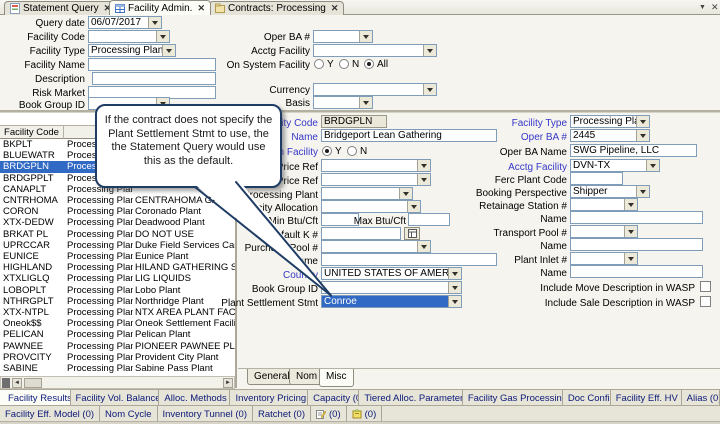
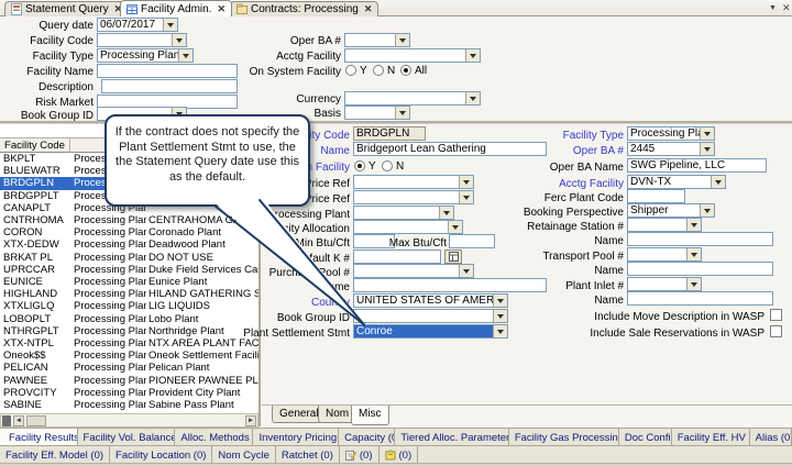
  Statement Query
  ✕
  Facility Admin.
  ✕
  Contracts: Processing
  ✕
  ✕
  Query date
  06/07/2017
  Facility Code
  Facility Type
  Processing Plan
  Facility Name
  Description
  Risk Market
  Book Group ID
  Oper BA #
  Acctg Facility
  On System Facility
  Y
  N
  All
  Currency
  Basis
  Facility Code
  BKPLT
  BLUEWATR
  BRDGPLN
  BRDGPPLT
  CANAPLT
  Processing Pla
  CNTRHOMA
  Processing Pla
  CORON
  Processing Pla
  Coronado Plant
  XTX-DEDW
  Processing Pla
  Deadwood Plant
  BRKAT PL
  Processing Pla
  DO NOT USE
  UPRCCAR
  Processing Pla
  Duke Field Services Ca
  EUNICE
  Processing Pla
  Eunice Plant
  HIGHLAND
  Processing Pla
  HILAND GATHERING S
  XTXLIGLQ
  Processing Pla
  LIG LIQUIDS
  LOBOPLT
  Processing Pla
  Lobo Plant
  NTHRGPLT
  Processing Pla
  Northridge Plant
  XTX-NTPL
  Processing Pla
  NTX AREA PLANT FAC
  Oneok$$
  Processing Pla
  Oneok Settlement Facili
  PELICAN
  Processing Pla
  Pelican Plant
  PAWNEE
  Processing Pla
  PIONEER PAWNEE PL
  PROVCITY
  Processing Pla
  Provident City Plant
  SABINE
  Processing Pla
  Sabine Pass Plant
  BRDGPLN
  Name
  Bridgeport Lean Gathering
  Y
  N
  rocessing Plant
  ity Allocation
  Min Btu/Cft
  Max Btu/Cft
  UNITED STATES OF AMER
  Book Group ID
  Plant Settlement Stmt
  Conroe
  Facility Type
  Processing Pl
  Oper BA #
  2445
  Oper BA Name
  SWG Pipeline, LLC
  Acctg Facility
  DVN-TX
  Ferc Plant Code
  Booking Perspective
  Shipper
  Retainage Station #
  Name
  Transport Pool #
  Name
  Plant Inlet #
  Name
  Include Move Description in WASP
- Include Sale Description in WASP
+ Include Sale Reservations in WASP
  Genera
  Nom
  Misc
  Facility Results
  Facility Vol. Balance
  Alloc. Methods
  Inventory Pricing
  Capacity (
  Tiered Alloc. Parameter
  Facility Gas Processin
  Doc Confi
  Facility Eff. HV
  Alias (0
  Facility Eff. Model (0)
+ Facility Location (0)
  Nom Cycle
- Inventory Tunnel (0)
  Ratchet (0)
  (0)
  (0)
- If the contract does not specify the Plant Settlement Stmt to use, the the Statement Query would use this as the default.
+ If the contract does not specify the Plant Settlement Stmt to use, the the Statement Query date use this as the default.
